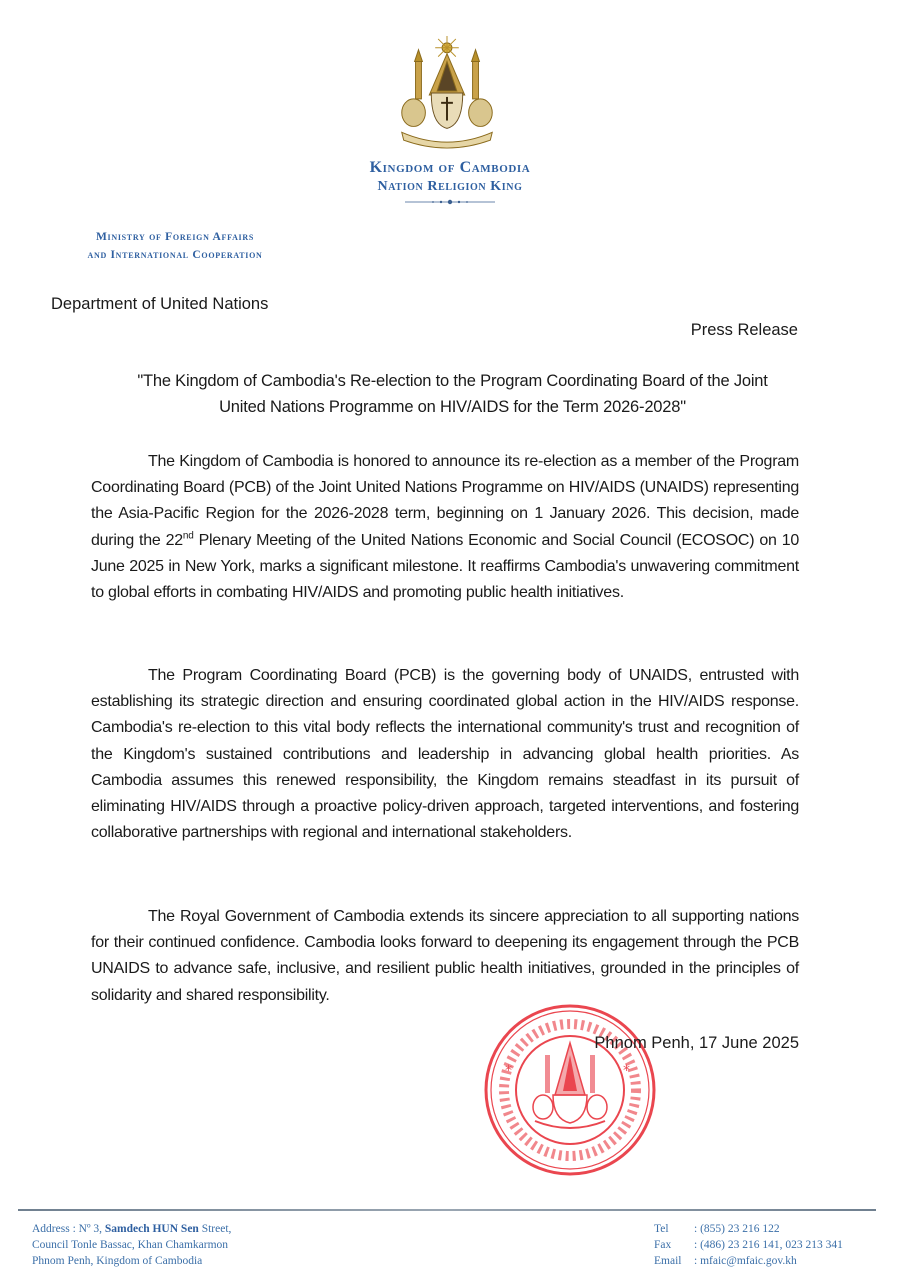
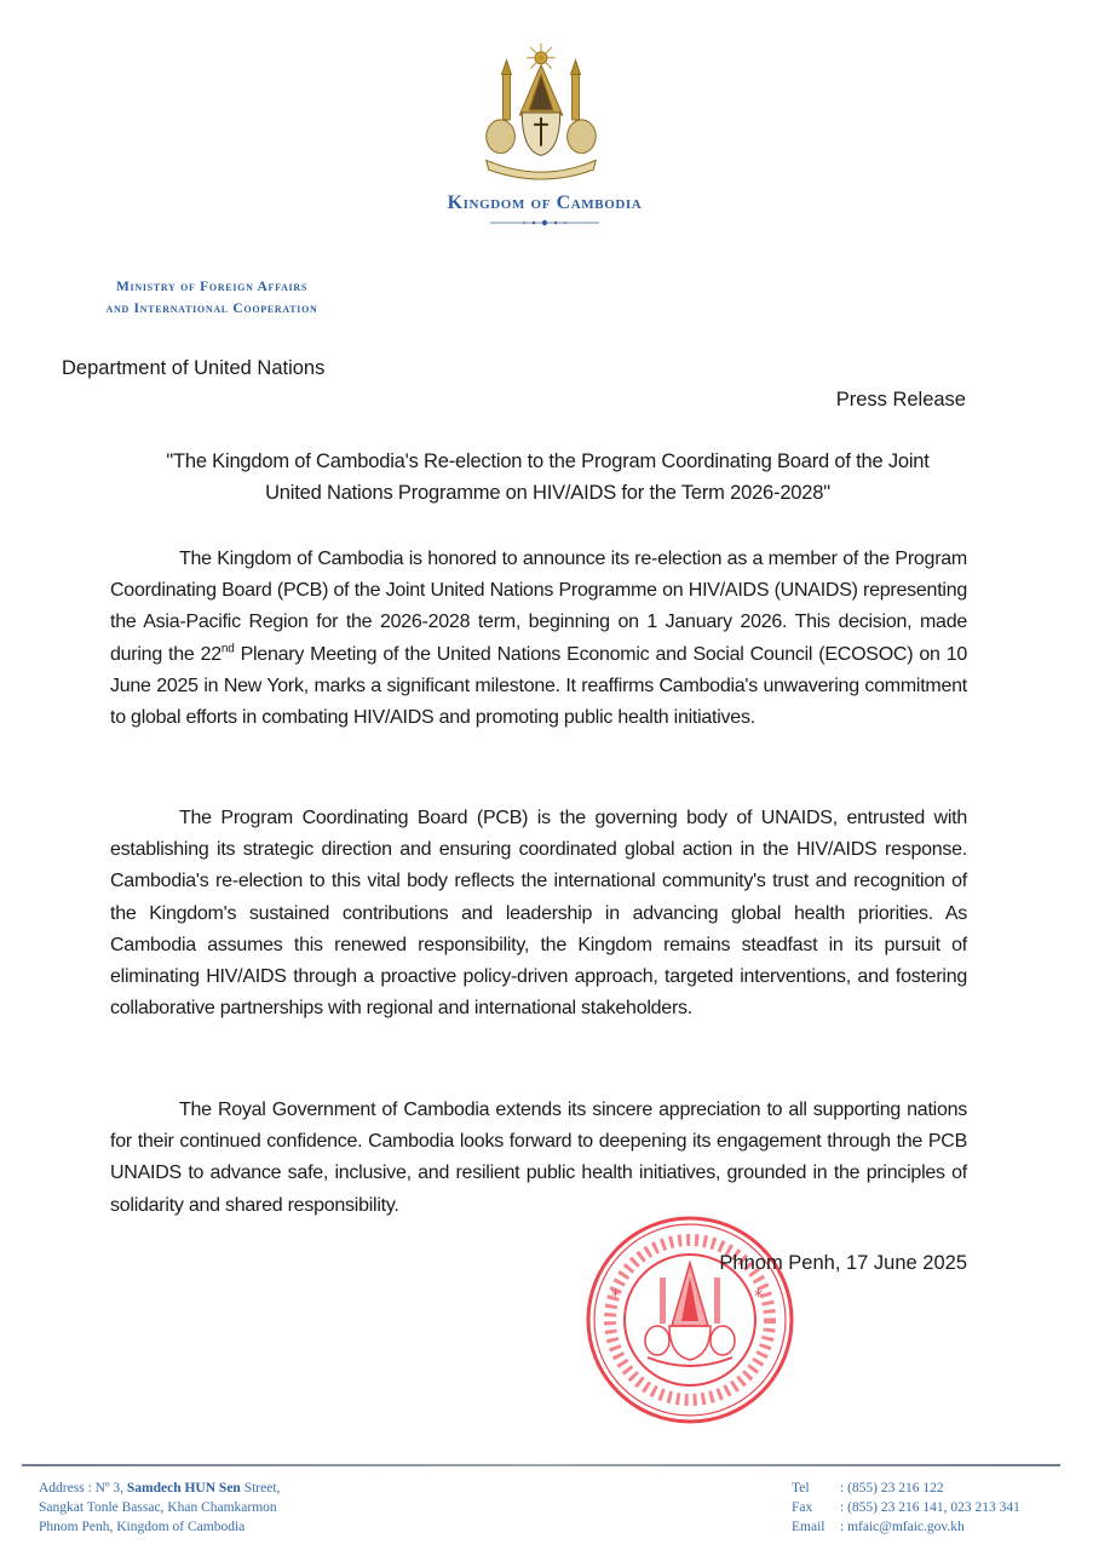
  Kingdom of Cambodia
- Nation Religion King
  Ministry of Foreign Affairs
  and International Cooperation
  Department of United Nations
  Press Release
  "The Kingdom of Cambodia's Re-election to the Program Coordinating Board of the Joint
  United Nations Programme on HIV/AIDS for the Term 2026-2028"
  The Kingdom of Cambodia is honored to announce its re-election as a member of the Program Coordinating Board (PCB) of the Joint United Nations Programme on HIV/AIDS (UNAIDS) representing the Asia-Pacific Region for the 2026-2028 term, beginning on 1 January 2026. This decision, made during the 22nd Plenary Meeting of the United Nations Economic and Social Council (ECOSOC) on 10 June 2025 in New York, marks a significant milestone. It reaffirms Cambodia's unwavering commitment to global efforts in combating HIV/AIDS and promoting public health initiatives.
  The Program Coordinating Board (PCB) is the governing body of UNAIDS, entrusted with establishing its strategic direction and ensuring coordinated global action in the HIV/AIDS response. Cambodia's re-election to this vital body reflects the international community's trust and recognition of the Kingdom's sustained contributions and leadership in advancing global health priorities. As Cambodia assumes this renewed responsibility, the Kingdom remains steadfast in its pursuit of eliminating HIV/AIDS through a proactive policy-driven approach, targeted interventions, and fostering collaborative partnerships with regional and international stakeholders.
  The Royal Government of Cambodia extends its sincere appreciation to all supporting nations for their continued confidence. Cambodia looks forward to deepening its engagement through the PCB UNAIDS to advance safe, inclusive, and resilient public health initiatives, grounded in the principles of solidarity and shared responsibility.
  *
  *
  Phnom Penh, 17 June 2025
  Address : Nº 3, Samdech HUN Sen Street,
- Council Tonle Bassac, Khan Chamkarmon
+ Sangkat Tonle Bassac, Khan Chamkarmon
  Phnom Penh, Kingdom of Cambodia
  Tel : (855) 23 216 122
- Fax : (486) 23 216 141, 023 213 341
+ Fax : (855) 23 216 141, 023 213 341
  Email : mfaic@mfaic.gov.kh
